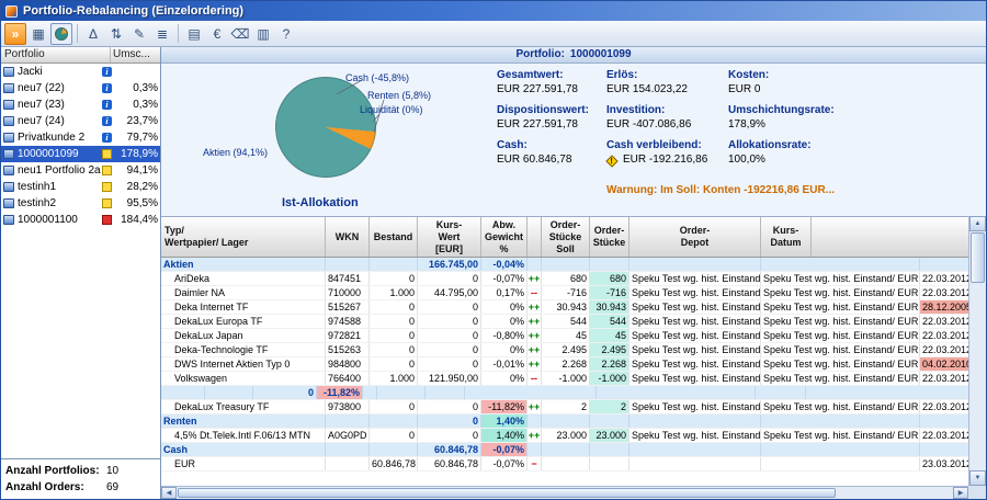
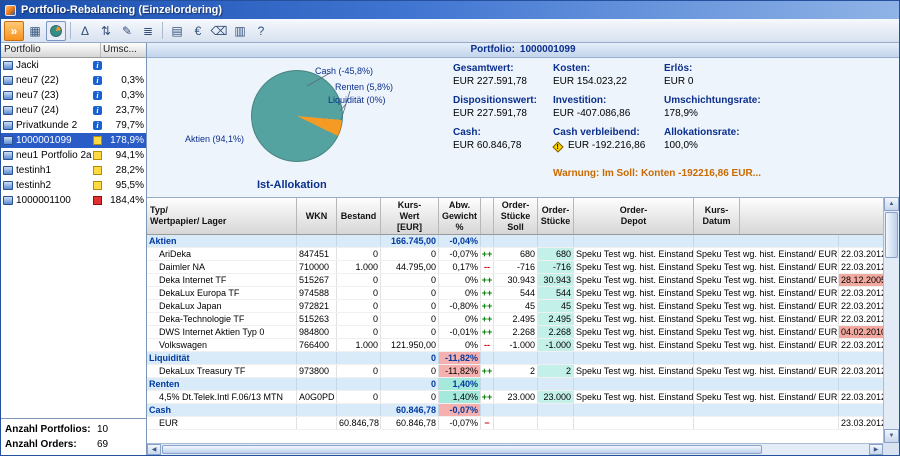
  Portfolio-Rebalancing (Einzelordering)
  »
  ▦
  Δ
  ⇅
  ✎
  ≣
  ▤
  €
  ⌫
  ▥
  ?
  Portfolio
  Umsc...
  Jacki
  i
  neu7 (22)
  i
  0,3%
  neu7 (23)
  i
  0,3%
  neu7 (24)
  i
  23,7%
  Privatkunde 2
  i
  79,7%
  1000001099
  178,9%
  neu1 Portfolio 2a
  94,1%
  testinh1
  28,2%
  testinh2
  95,5%
  1000001100
  184,4%
  Anzahl Portfolios:
  10
  Anzahl Orders:
  69
  Portfolio: 1000001099
  Cash (-45,8%)
  Renten (5,8%)
  Liquidität (0%)
  Aktien (94,1%)
  Ist-Allokation
  Gesamtwert:
  EUR 227.591,78
  Dispositionswert:
  EUR 227.591,78
  Cash:
  EUR 60.846,78
- Erlös:
+ Kosten:
  EUR 154.023,22
  Investition:
  EUR -407.086,86
  Cash verbleibend:
  EUR -192.216,86
- Kosten:
+ Erlös:
  EUR 0
  Umschichtungsrate:
  178,9%
  Allokationsrate:
  100,0%
  Warnung: Im Soll: Konten -192216,86 EUR...
  Typ/
  Wertpapier/ Lager
  WKN
  Bestand
  Kurs-
  Wert
  [EUR]
  Abw.
  Gewicht
  %
  Order-
  Stücke
  Soll
  Order-
  Stücke
  Order-
  Depot
  Kurs-
  Datum
  Aktien
  166.745,00
  -0,04%
  AriDeka
  847451
  0
  0
  -0,07%
  ++
  680
  680
  Speku Test wg. hist. Einstand
  Speku Test wg. hist. Einstand/ EUR
  22.03.201
  Daimler NA
  710000
  1.000
  44.795,00
  0,17%
  --
  -716
  -716
  Speku Test wg. hist. Einstand
  Speku Test wg. hist. Einstand/ EUR
  22.03.201
  Deka Internet TF
  515267
  0
  0
  0%
  ++
  30.943
  30.943
  Speku Test wg. hist. Einstand
  Speku Test wg. hist. Einstand/ EUR
  28.12.200
  DekaLux Europa TF
  974588
  0
  0
  0%
  ++
  544
  544
  Speku Test wg. hist. Einstand
  Speku Test wg. hist. Einstand/ EUR
  22.03.201
  DekaLux Japan
  972821
  0
  0
  -0,80%
  ++
  45
  45
  Speku Test wg. hist. Einstand
  Speku Test wg. hist. Einstand/ EUR
  22.03.201
  Deka-Technologie TF
  515263
  0
  0
  0%
  ++
  2.495
  2.495
  Speku Test wg. hist. Einstand
  Speku Test wg. hist. Einstand/ EUR
  22.03.201
  DWS Internet Aktien Typ 0
  984800
  0
  0
  -0,01%
  ++
  2.268
  2.268
  Speku Test wg. hist. Einstand
  Speku Test wg. hist. Einstand/ EUR
  04.02.201
  Volkswagen
  766400
  1.000
  121.950,00
  0%
  --
  -1.000
  -1.000
  Speku Test wg. hist. Einstand
  Speku Test wg. hist. Einstand/ EUR
  22.03.201
+ Liquidität
  0
  -11,82%
  DekaLux Treasury TF
  973800
  0
  0
  -11,82%
  ++
  2
  2
  Speku Test wg. hist. Einstand
  Speku Test wg. hist. Einstand/ EUR
  22.03.201
  Renten
  0
  1,40%
  4,5% Dt.Telek.Intl F.06/13 MTN
  A0G0PD
  0
  0
  1,40%
  ++
  23.000
  23.000
  Speku Test wg. hist. Einstand
  Speku Test wg. hist. Einstand/ EUR
  22.03.201
  Cash
  60.846,78
  -0,07%
  EUR
  60.846,78
  60.846,78
  -0,07%
  −
  23.03.201
